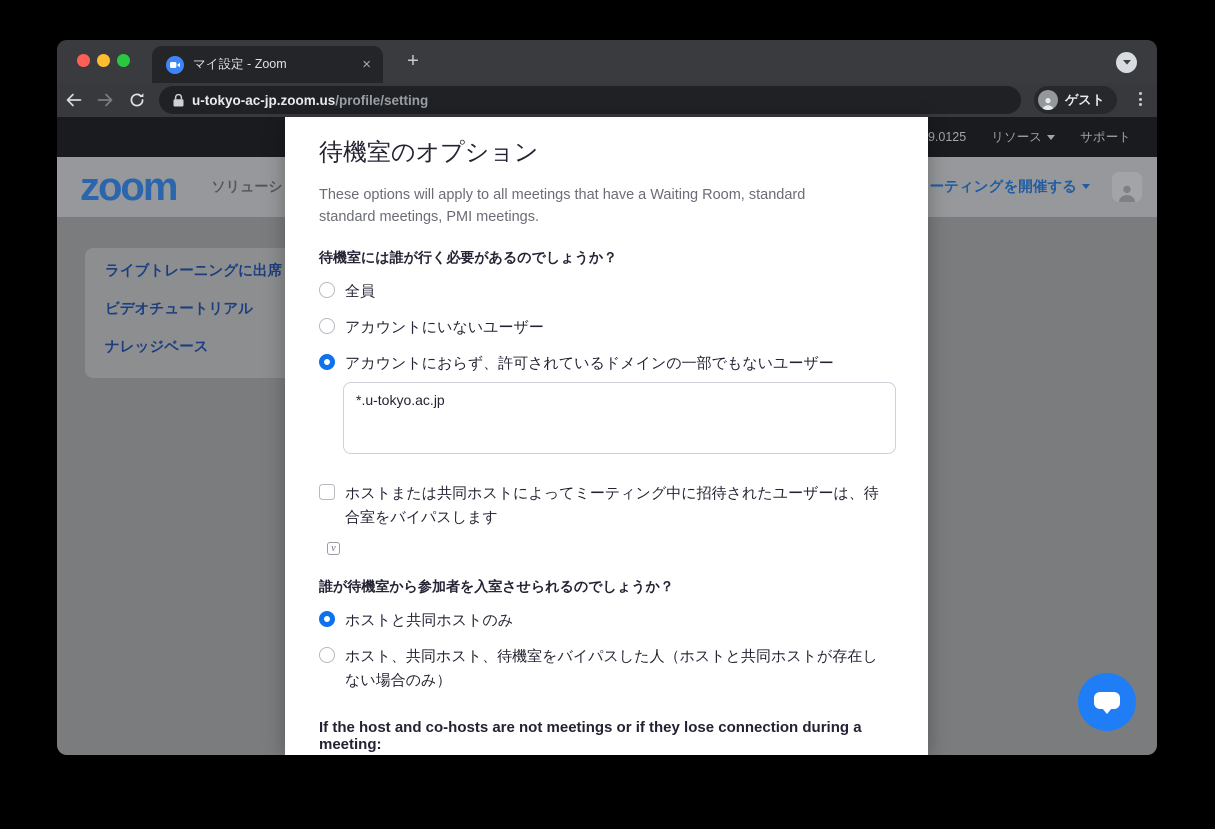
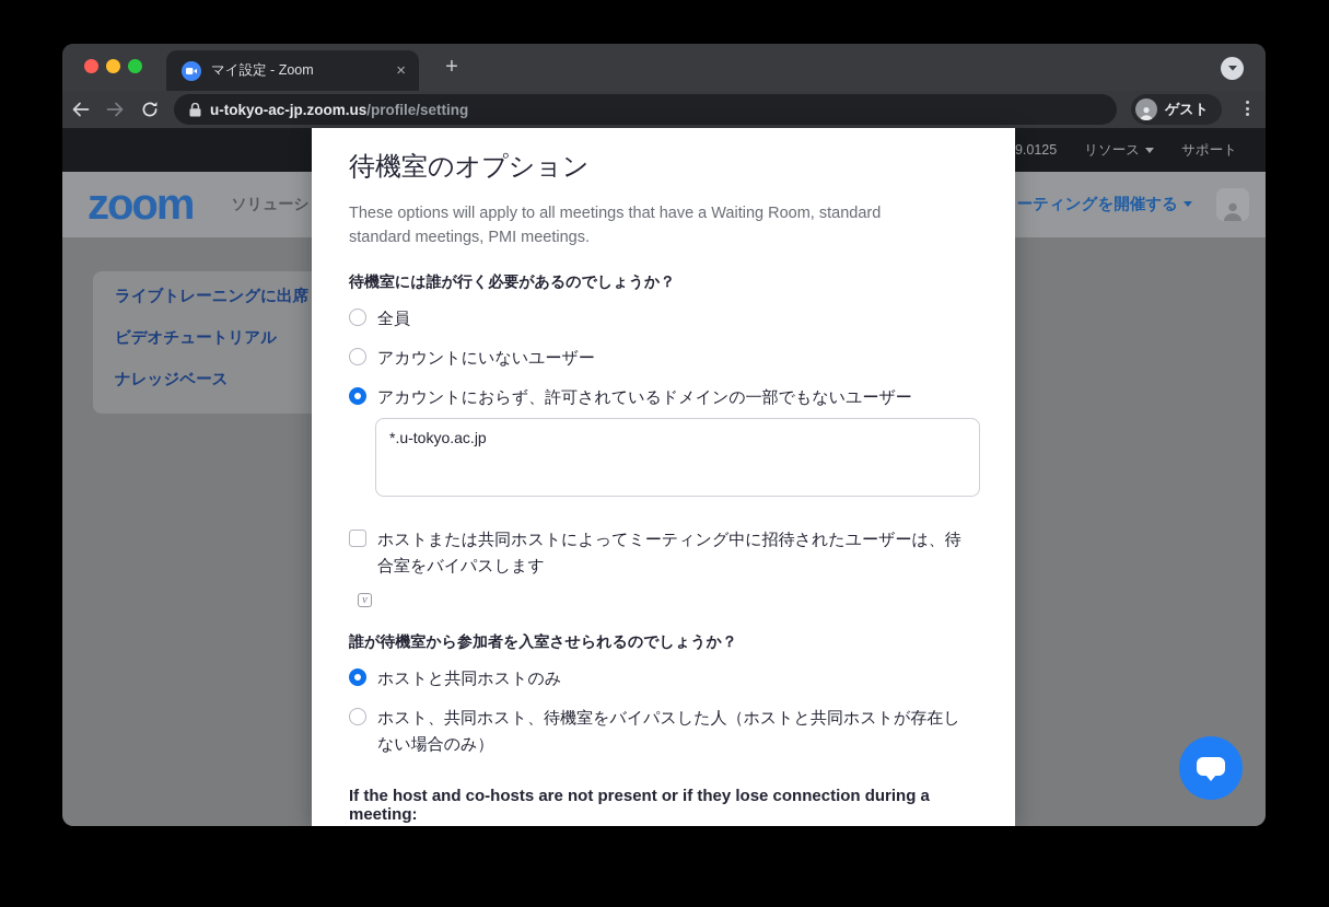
  マイ設定 - Zoom
  ×
  +
  u-tokyo-ac-jp.zoom.us/profile/setting
  ゲスト
  リソース
  サポート
  zoom
  ソリューシ
  ーティングを開催する
  ライブトレーニングに出席
  ビデオチュートリアル
  ナレッジベース
  待機室のオプション
  These options will apply to all meetings that have a Waiting Room, standard standard meetings, PMI meetings.
  待機室には誰が行く必要があるのでしょうか？
  全員
  アカウントにいないユーザー
  アカウントにおらず、許可されているドメインの一部でもないユーザー
  *.u-tokyo.ac.jp
  ホストまたは共同ホストによってミーティング中に招待されたユーザーは、待合室をバイパスします
  v
  誰が待機室から参加者を入室させられるのでしょうか？
  ホストと共同ホストのみ
  ホスト、共同ホスト、待機室をバイパスした人（ホストと共同ホストが存在しない場合のみ）
- If the host and co-hosts are not meetings or if they lose connection during a meeting:
+ If the host and co-hosts are not present or if they lose connection during a meeting:
